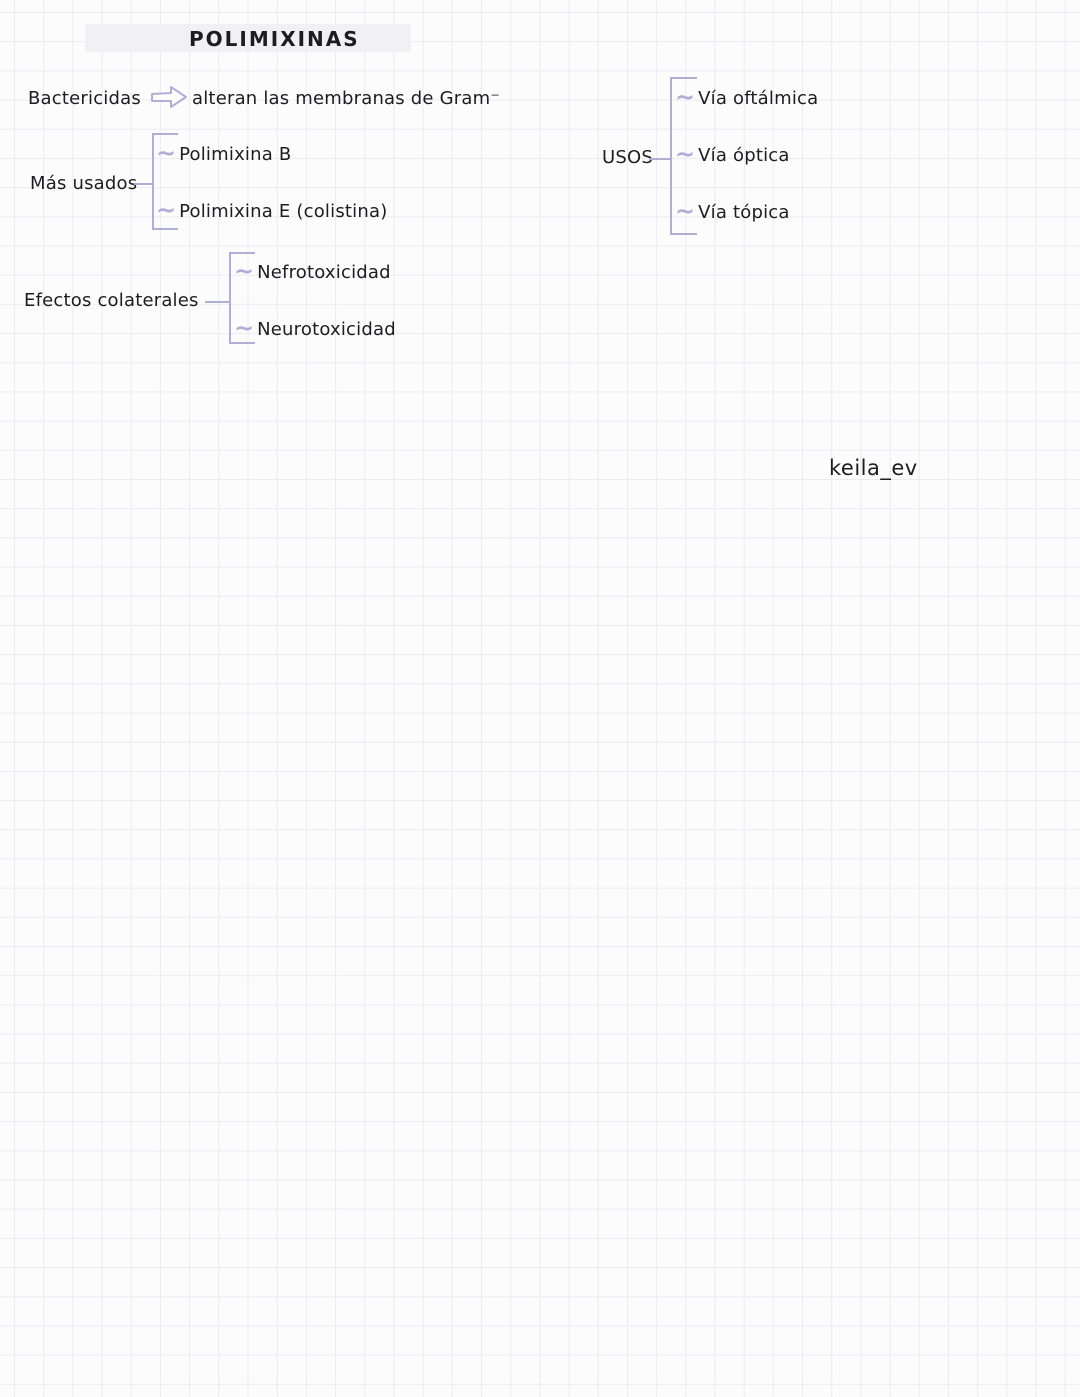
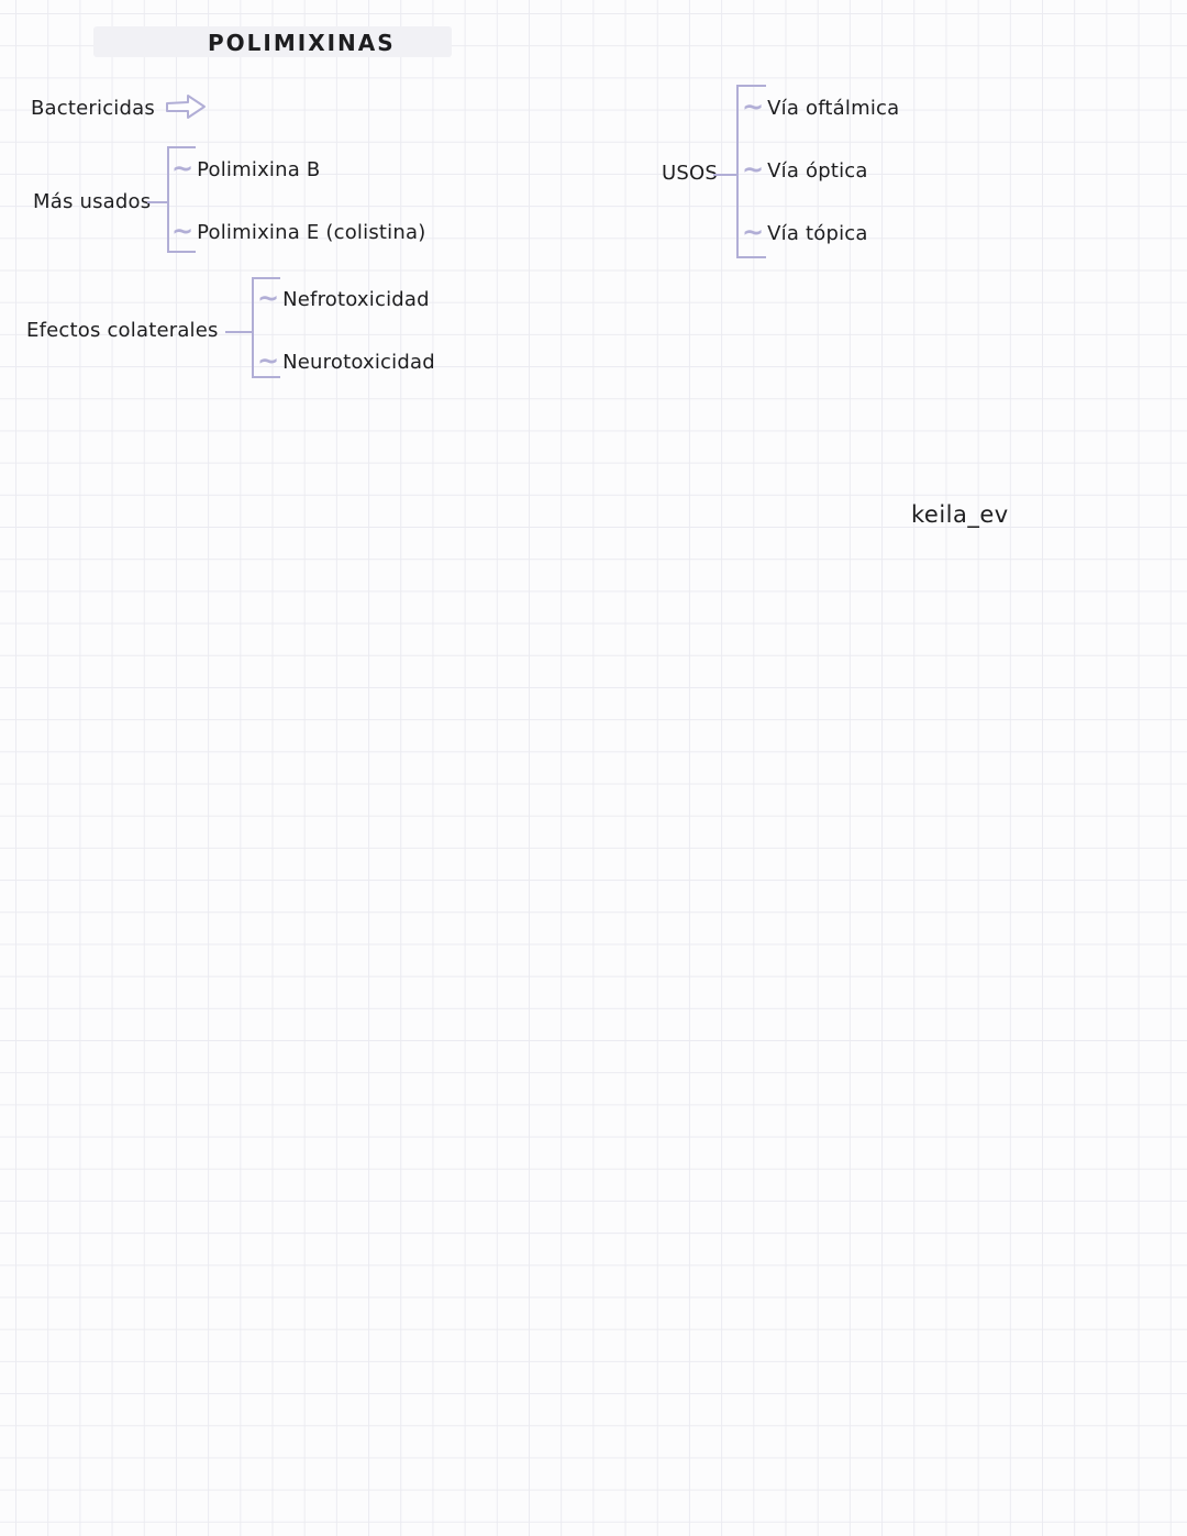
  POLIMIXINAS
  Bactericidas
- alteran las membranas de Gram⁻
  Más usados
  ~
  Polimixina B
  ~
  Polimixina E (colistina)
  Efectos colaterales
  ~
  Nefrotoxicidad
  ~
  Neurotoxicidad
  USOS
  ~
  Vía oftálmica
  ~
  Vía óptica
  ~
  Vía tópica
  keila_ev
